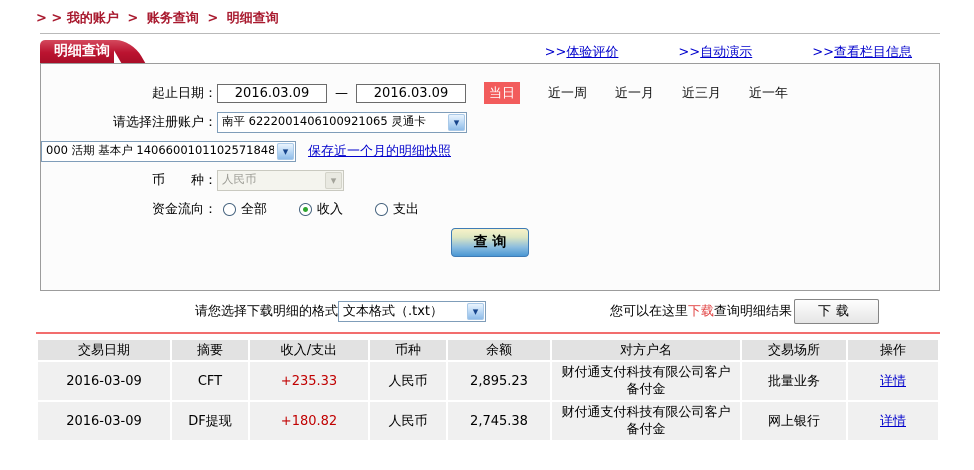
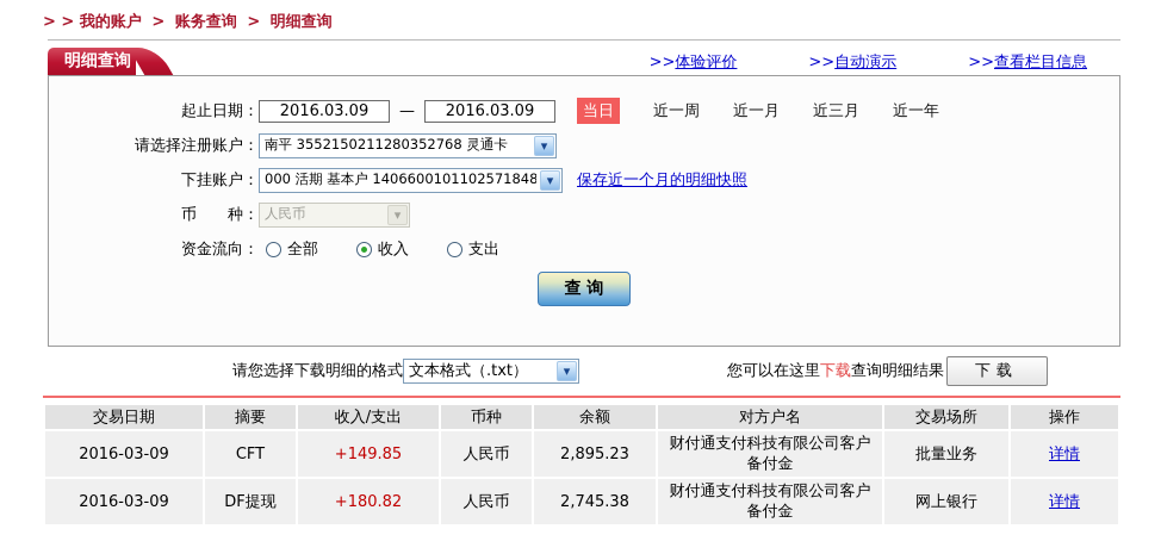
  > > 我的账户 > 账务查询 > 明细查询
  明细查询
  >>体验评价
  >>自动演示
  >>查看栏目信息
  起止日期：
  2016.03.09
  —
  2016.03.09
  当日
  近一周
  近一月
  近三月
  近一年
  请选择注册账户：
- 南平 6222001406100921065 灵通卡
+ 南平 3552150211280352768 灵通卡
  ▾
+ 下挂账户：
  000 活期 基本户 1406600101102571848
  ▾
  保存近一个月的明细快照
  币 种：
  人民币
  ▾
  资金流向：
  全部
  收入
  支出
  查 询
  请您选择下载明细的格式
  文本格式（.txt）
  ▾
  您可以在这里下载查询明细结果
  下载
  交易日期	摘要	收入/支出	币种	余额	对方户名	交易场所	操作
- 2016-03-09	CFT	+235.33	人民币	2,895.23	财付通支付科技有限公司客户备付金	批量业务	详情
+ 2016-03-09	CFT	+149.85	人民币	2,895.23	财付通支付科技有限公司客户备付金	批量业务	详情
  2016-03-09	DF提现	+180.82	人民币	2,745.38	财付通支付科技有限公司客户备付金	网上银行	详情
